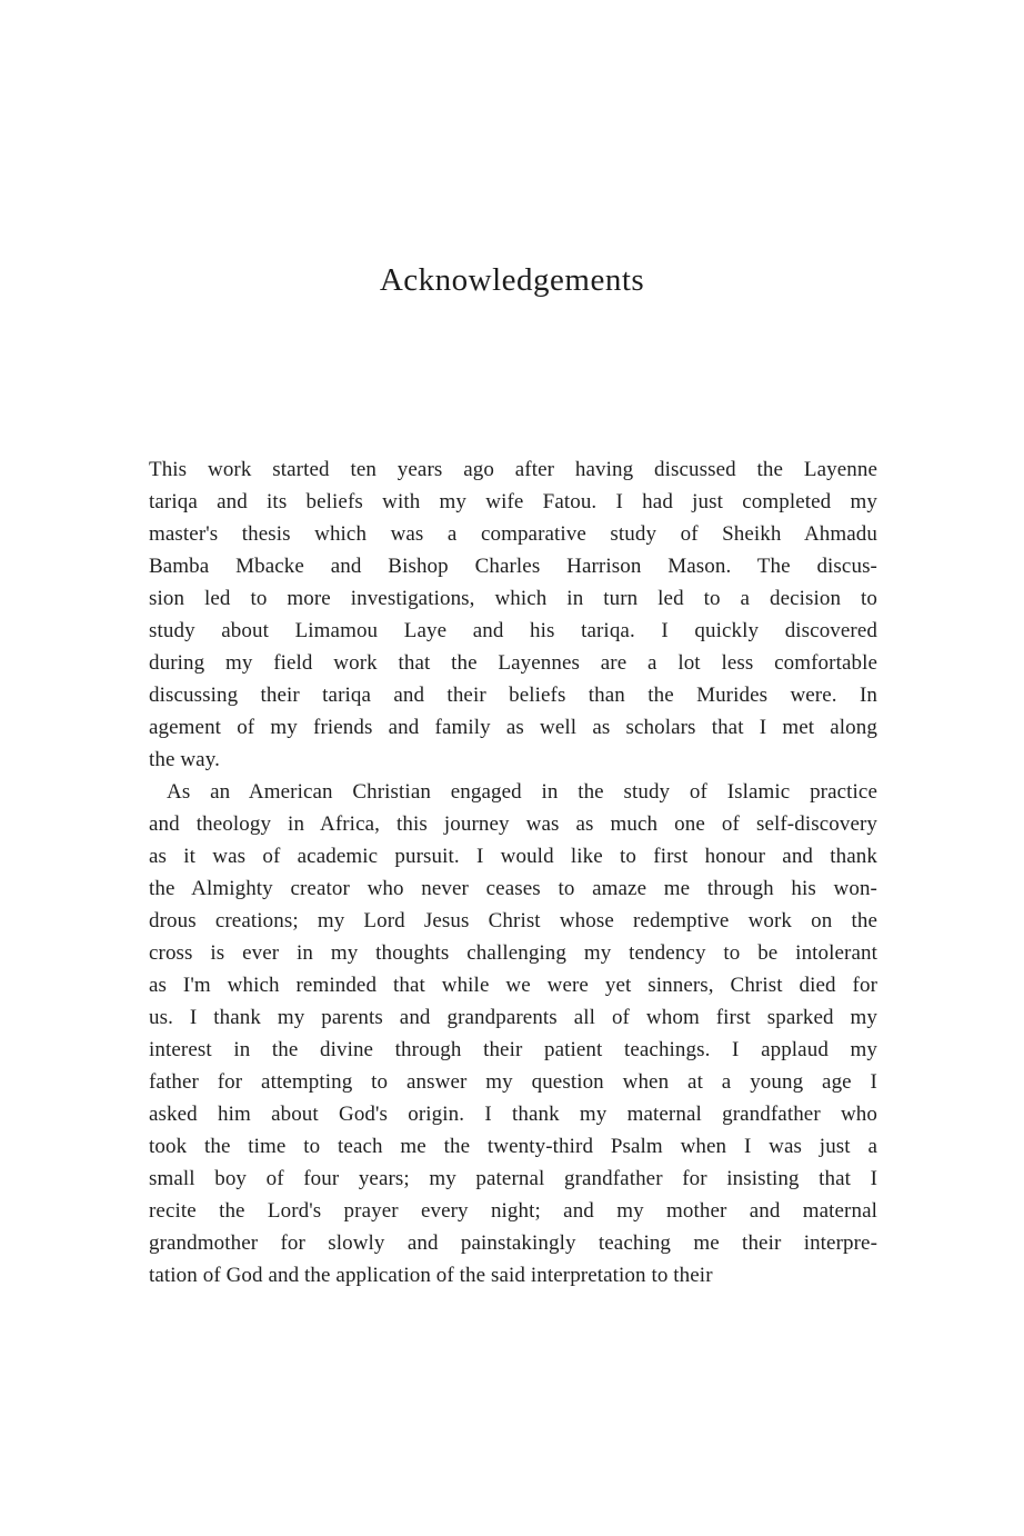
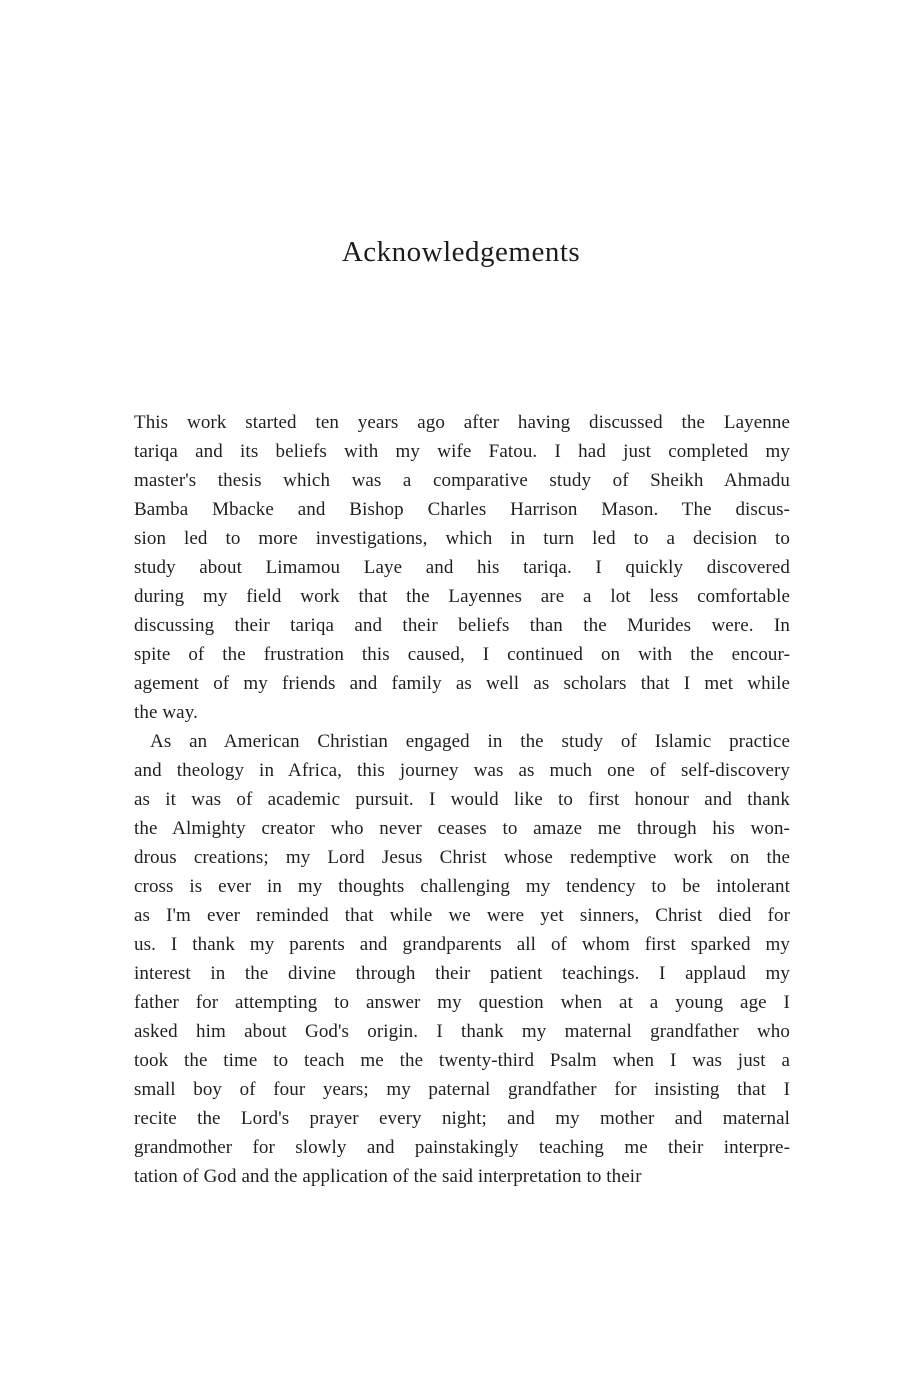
  Acknowledgements
  This work started ten years ago after having discussed the Layenne
  tariqa and its beliefs with my wife Fatou. I had just completed my
  master's thesis which was a comparative study of Sheikh Ahmadu
  Bamba Mbacke and Bishop Charles Harrison Mason. The discus-
  sion led to more investigations, which in turn led to a decision to
  study about Limamou Laye and his tariqa. I quickly discovered
  during my field work that the Layennes are a lot less comfortable
  discussing their tariqa and their beliefs than the Murides were. In
+ spite of the frustration this caused, I continued on with the encour-
- agement of my friends and family as well as scholars that I met along
+ agement of my friends and family as well as scholars that I met while
  the way.
  As an American Christian engaged in the study of Islamic practice
  and theology in Africa, this journey was as much one of self-discovery
  as it was of academic pursuit. I would like to first honour and thank
  the Almighty creator who never ceases to amaze me through his won-
  drous creations; my Lord Jesus Christ whose redemptive work on the
  cross is ever in my thoughts challenging my tendency to be intolerant
- as I'm which reminded that while we were yet sinners, Christ died for
+ as I'm ever reminded that while we were yet sinners, Christ died for
  us. I thank my parents and grandparents all of whom first sparked my
  interest in the divine through their patient teachings. I applaud my
  father for attempting to answer my question when at a young age I
  asked him about God's origin. I thank my maternal grandfather who
  took the time to teach me the twenty-third Psalm when I was just a
  small boy of four years; my paternal grandfather for insisting that I
  recite the Lord's prayer every night; and my mother and maternal
  grandmother for slowly and painstakingly teaching me their interpre-
  tation of God and the application of the said interpretation to their
